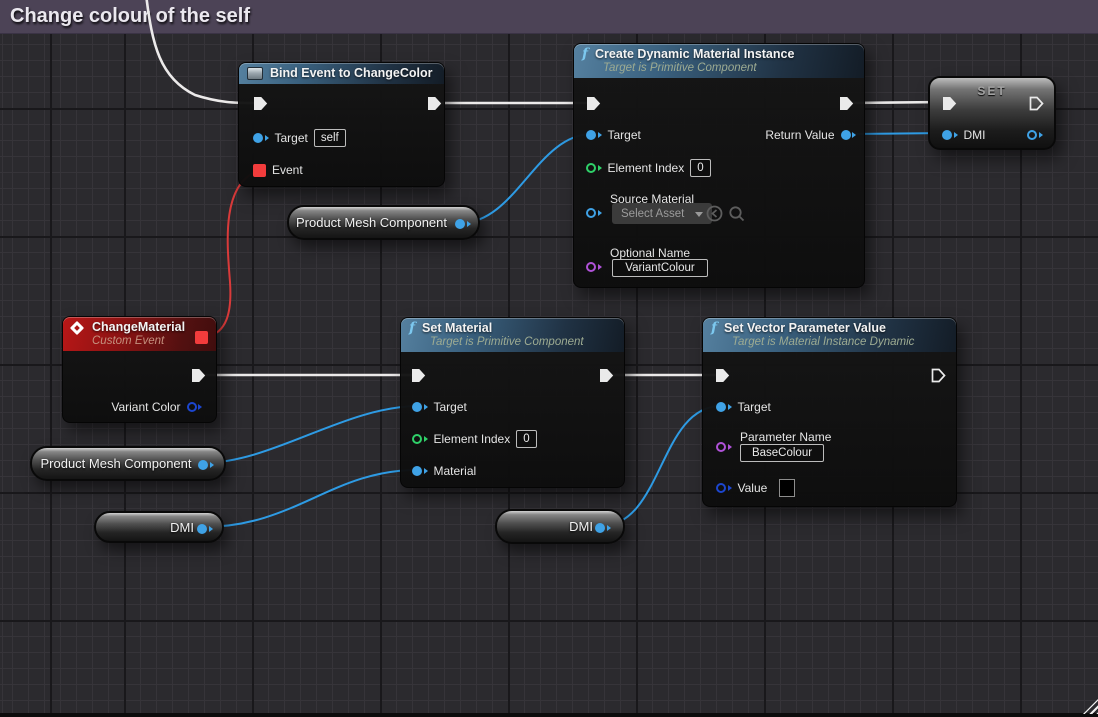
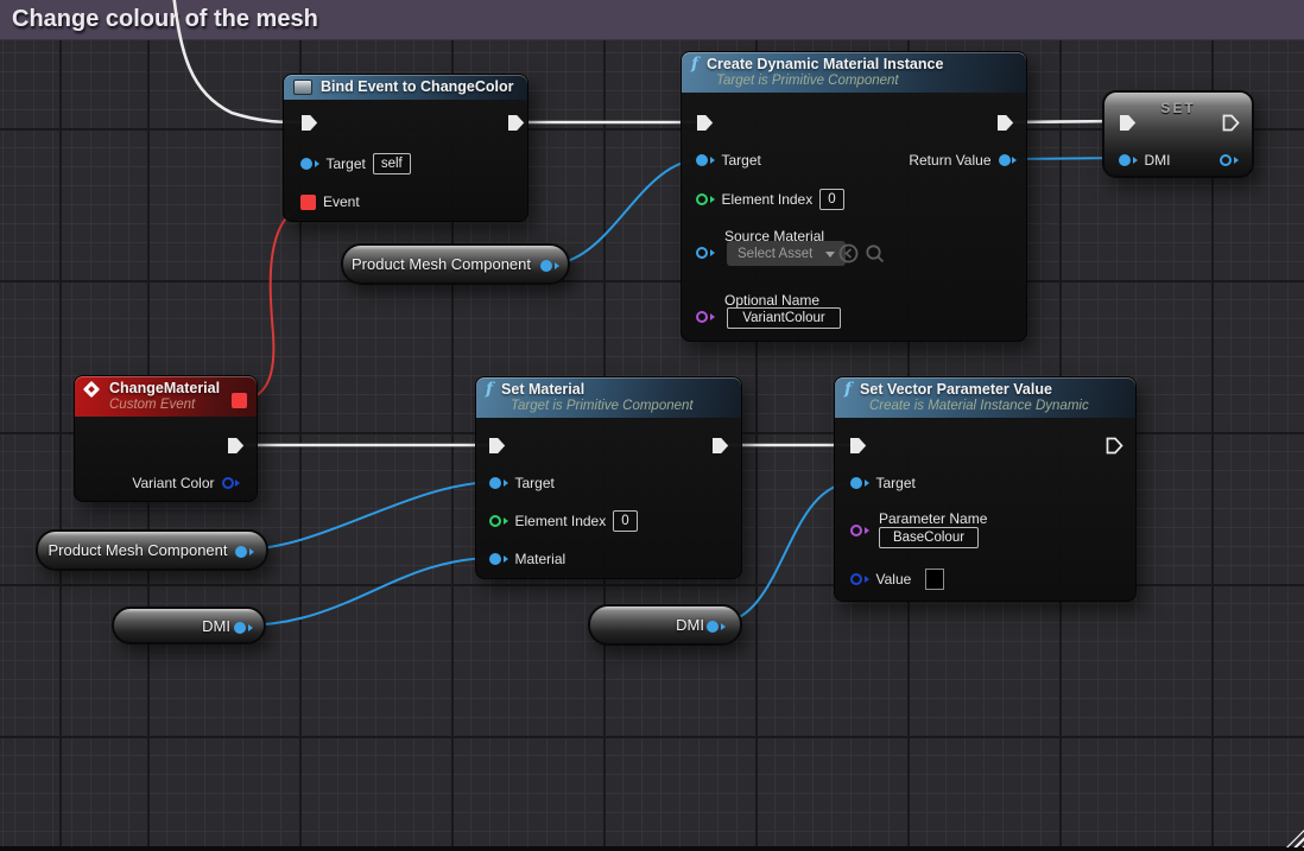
- Change colour of the self
+ Change colour of the mesh
  Bind Event to ChangeColor
  Target
  self
  Event
  f
  Create Dynamic Material Instance
  Target is Primitive Component
  Target
  Return Value
  Element Index
  0
  Source Material
  Select Asset
  Optional Name
  VariantColour
  SET
  DMI
  ChangeMaterial
  Custom Event
  Variant Color
  f
  Set Material
  Target is Primitive Component
  Target
  Element Index
  0
  Material
  f
  Set Vector Parameter Value
- Target is Material Instance Dynamic
+ Create is Material Instance Dynamic
  Target
  Parameter Name
  BaseColour
  Value
  Product Mesh Component
  Product Mesh Component
  DMI
  DMI
